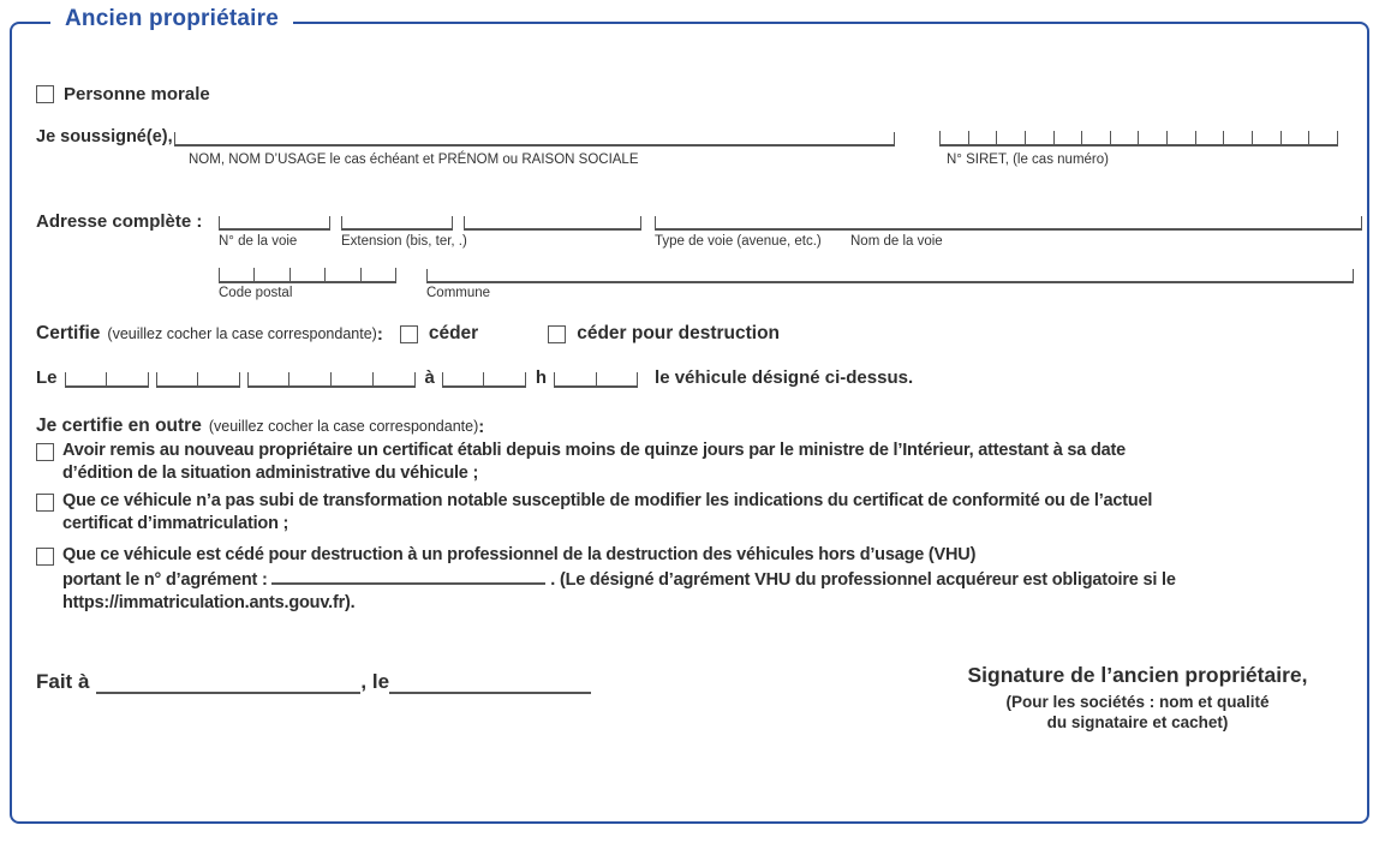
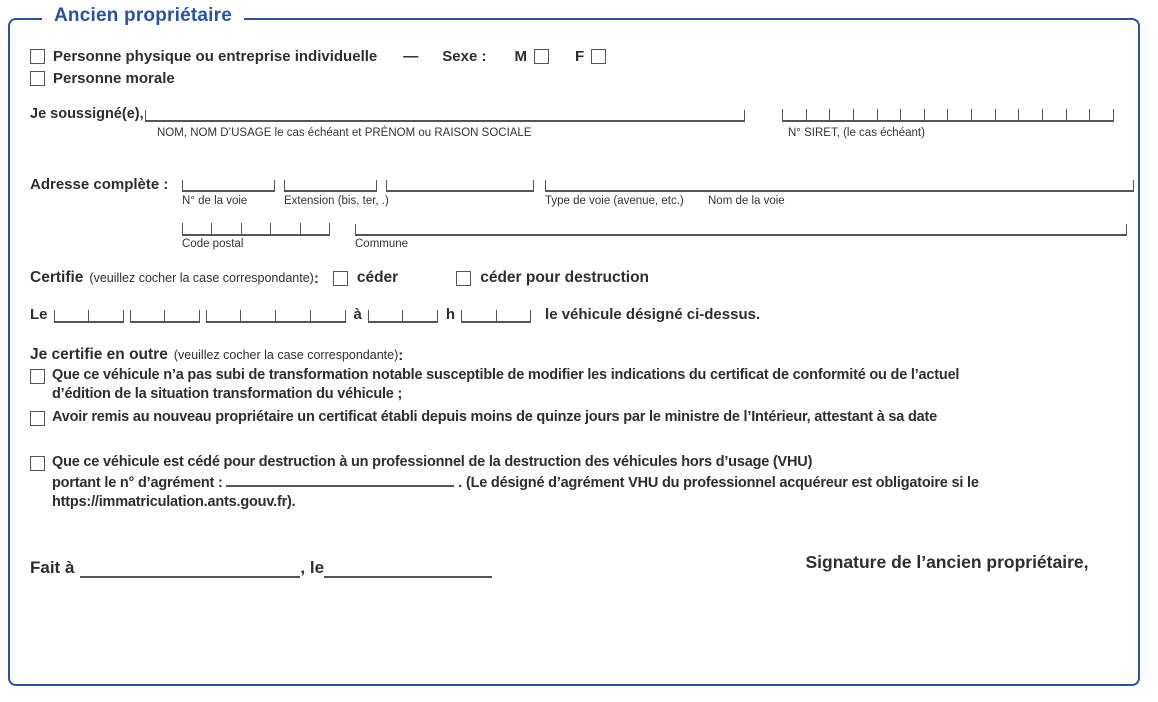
  Ancien propriétaire
+ Personne physique ou entreprise individuelle
+ —
+ Sexe :
+ M
+ F
  Personne morale
  Je soussigné(e),
  NOM, NOM D’USAGE le cas échéant et PRÉNOM ou RAISON SOCIALE
- N° SIRET, (le cas numéro)
+ N° SIRET, (le cas échéant)
  Adresse complète :
  N° de la voie
  Extension (bis, ter, .)
  Type de voie (avenue, etc.)
  Nom de la voie
  Code postal
  Commune
  Certifie
  (veuillez cocher la case correspondante)
  :
  céder
  céder pour destruction
  Le
  à
  h
  le véhicule désigné ci-dessus.
  Je certifie en outre
  (veuillez cocher la case correspondante)
  :
- Avoir remis au nouveau propriétaire un certificat établi depuis moins de quinze jours par le ministre de l’Intérieur, attestant à sa date
+ Que ce véhicule n’a pas subi de transformation notable susceptible de modifier les indications du certificat de conformité ou de l’actuel
- d’édition de la situation administrative du véhicule ;
+ d’édition de la situation transformation du véhicule ;
- Que ce véhicule n’a pas subi de transformation notable susceptible de modifier les indications du certificat de conformité ou de l’actuel
+ Avoir remis au nouveau propriétaire un certificat établi depuis moins de quinze jours par le ministre de l’Intérieur, attestant à sa date
- certificat d’immatriculation ;
  Que ce véhicule est cédé pour destruction à un professionnel de la destruction des véhicules hors d’usage (VHU)
  portant le n° d’agrément : . (Le désigné d’agrément VHU du professionnel acquéreur est obligatoire si le
  https://immatriculation.ants.gouv.fr).
  Fait à
  , le
  Signature de l’ancien propriétaire,
- (Pour les sociétés : nom et qualité
- du signataire et cachet)
